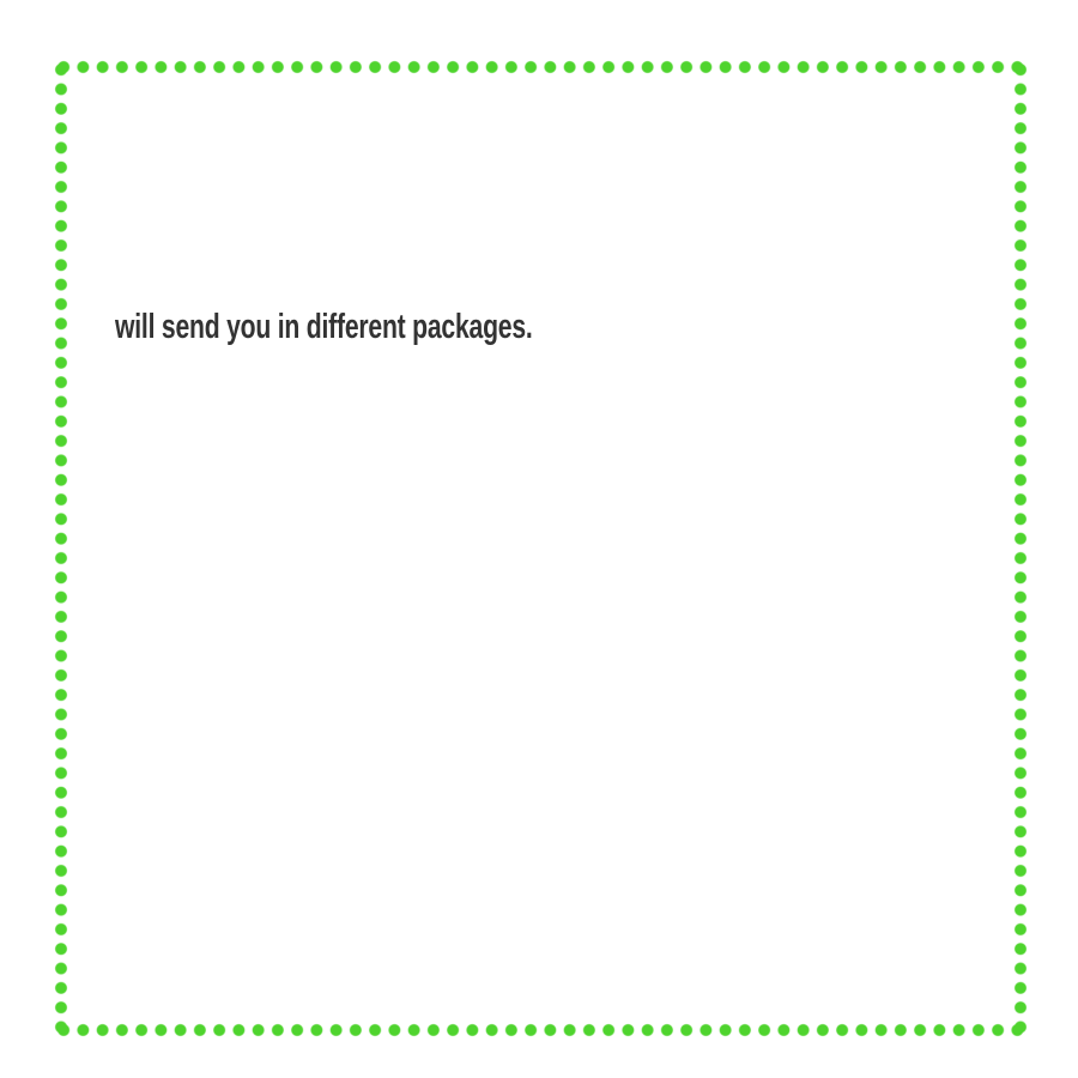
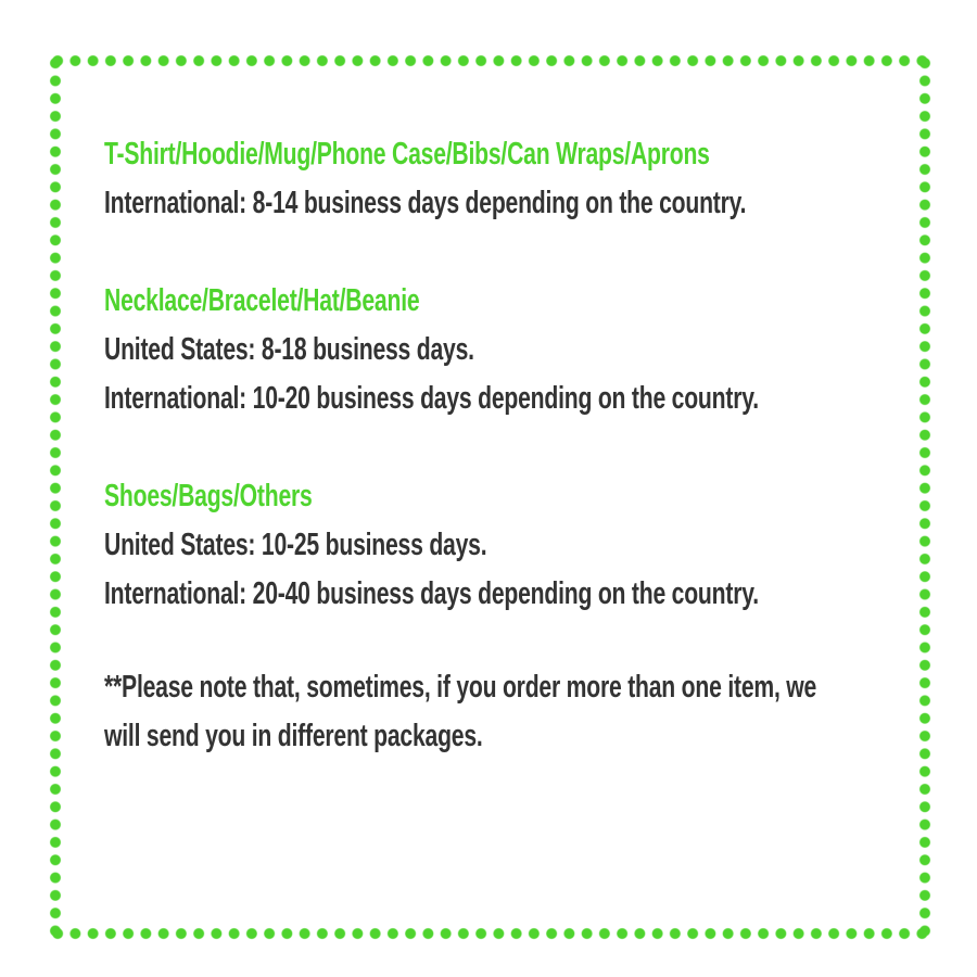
+ T-Shirt/Hoodie/Mug/Phone Case/Bibs/Can Wraps/Aprons
+ International: 8-14 business days depending on the country.
+ Necklace/Bracelet/Hat/Beanie
+ United States: 8-18 business days.
+ International: 10-20 business days depending on the country.
+ Shoes/Bags/Others
+ United States: 10-25 business days.
+ International: 20-40 business days depending on the country.
+ **Please note that, sometimes, if you order more than one item, we
  will send you in different packages.
